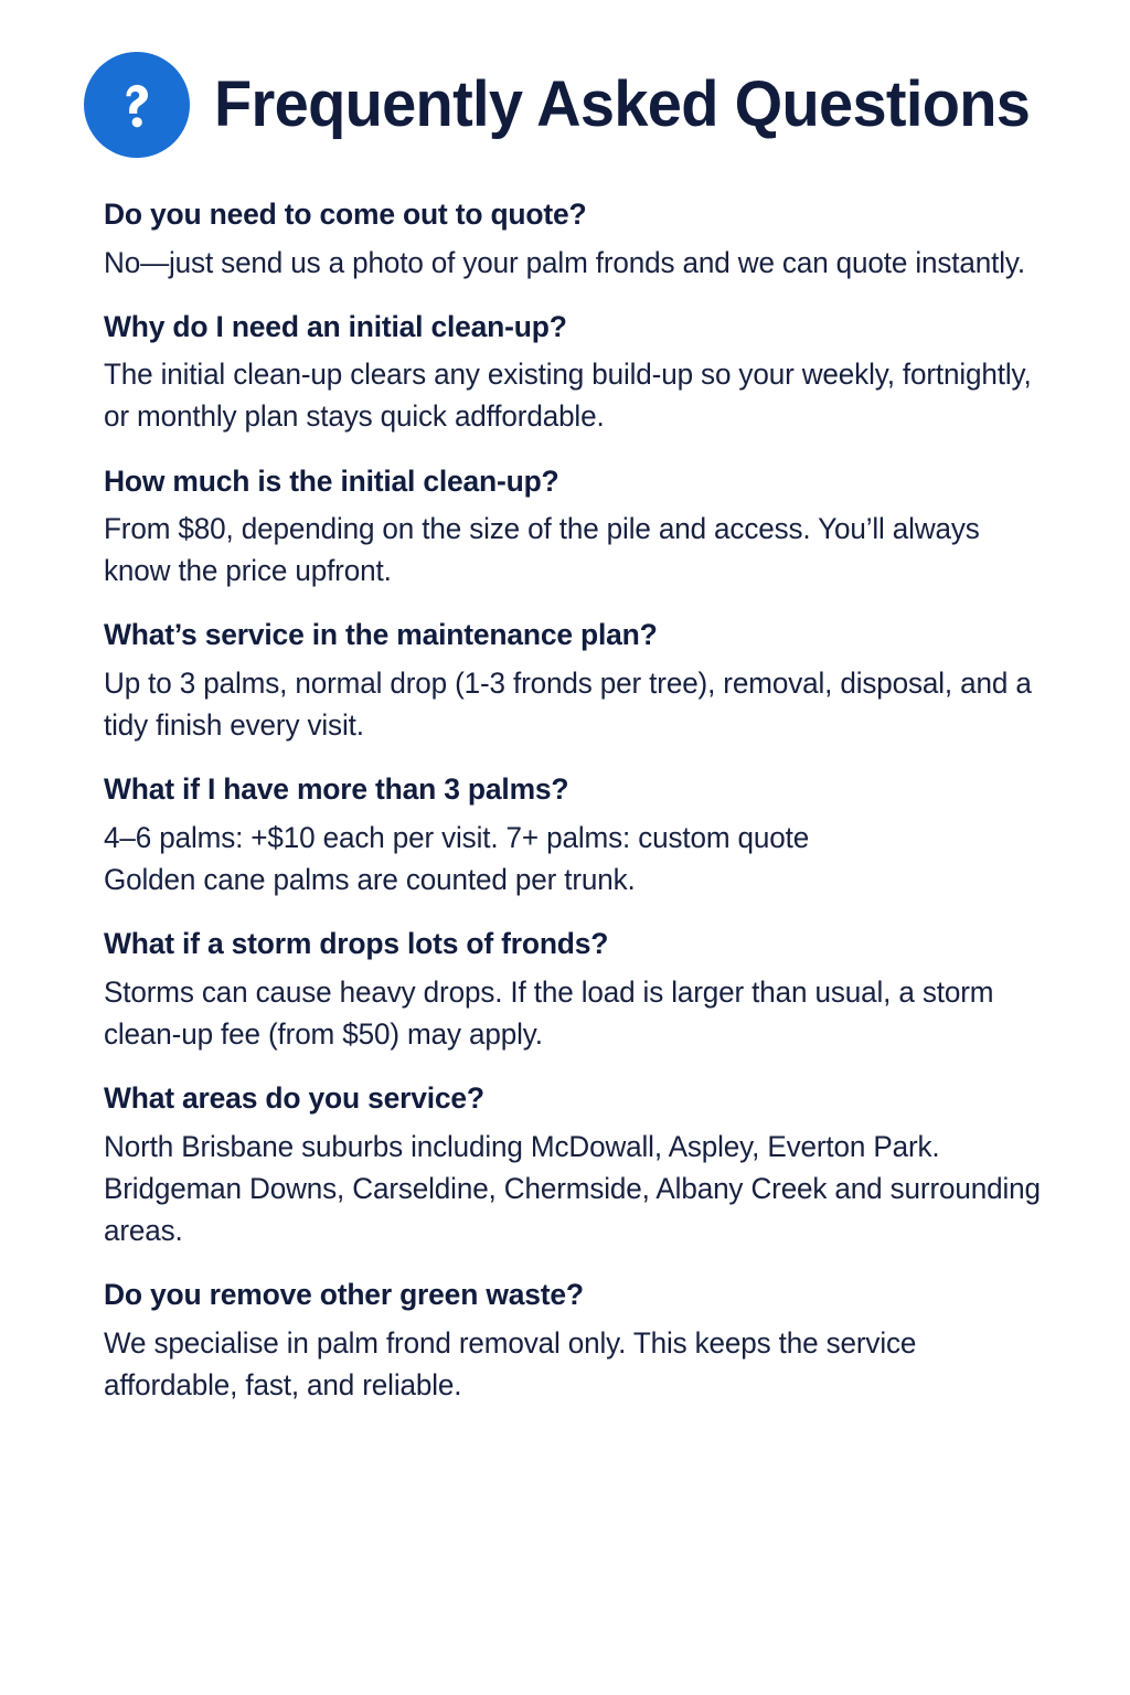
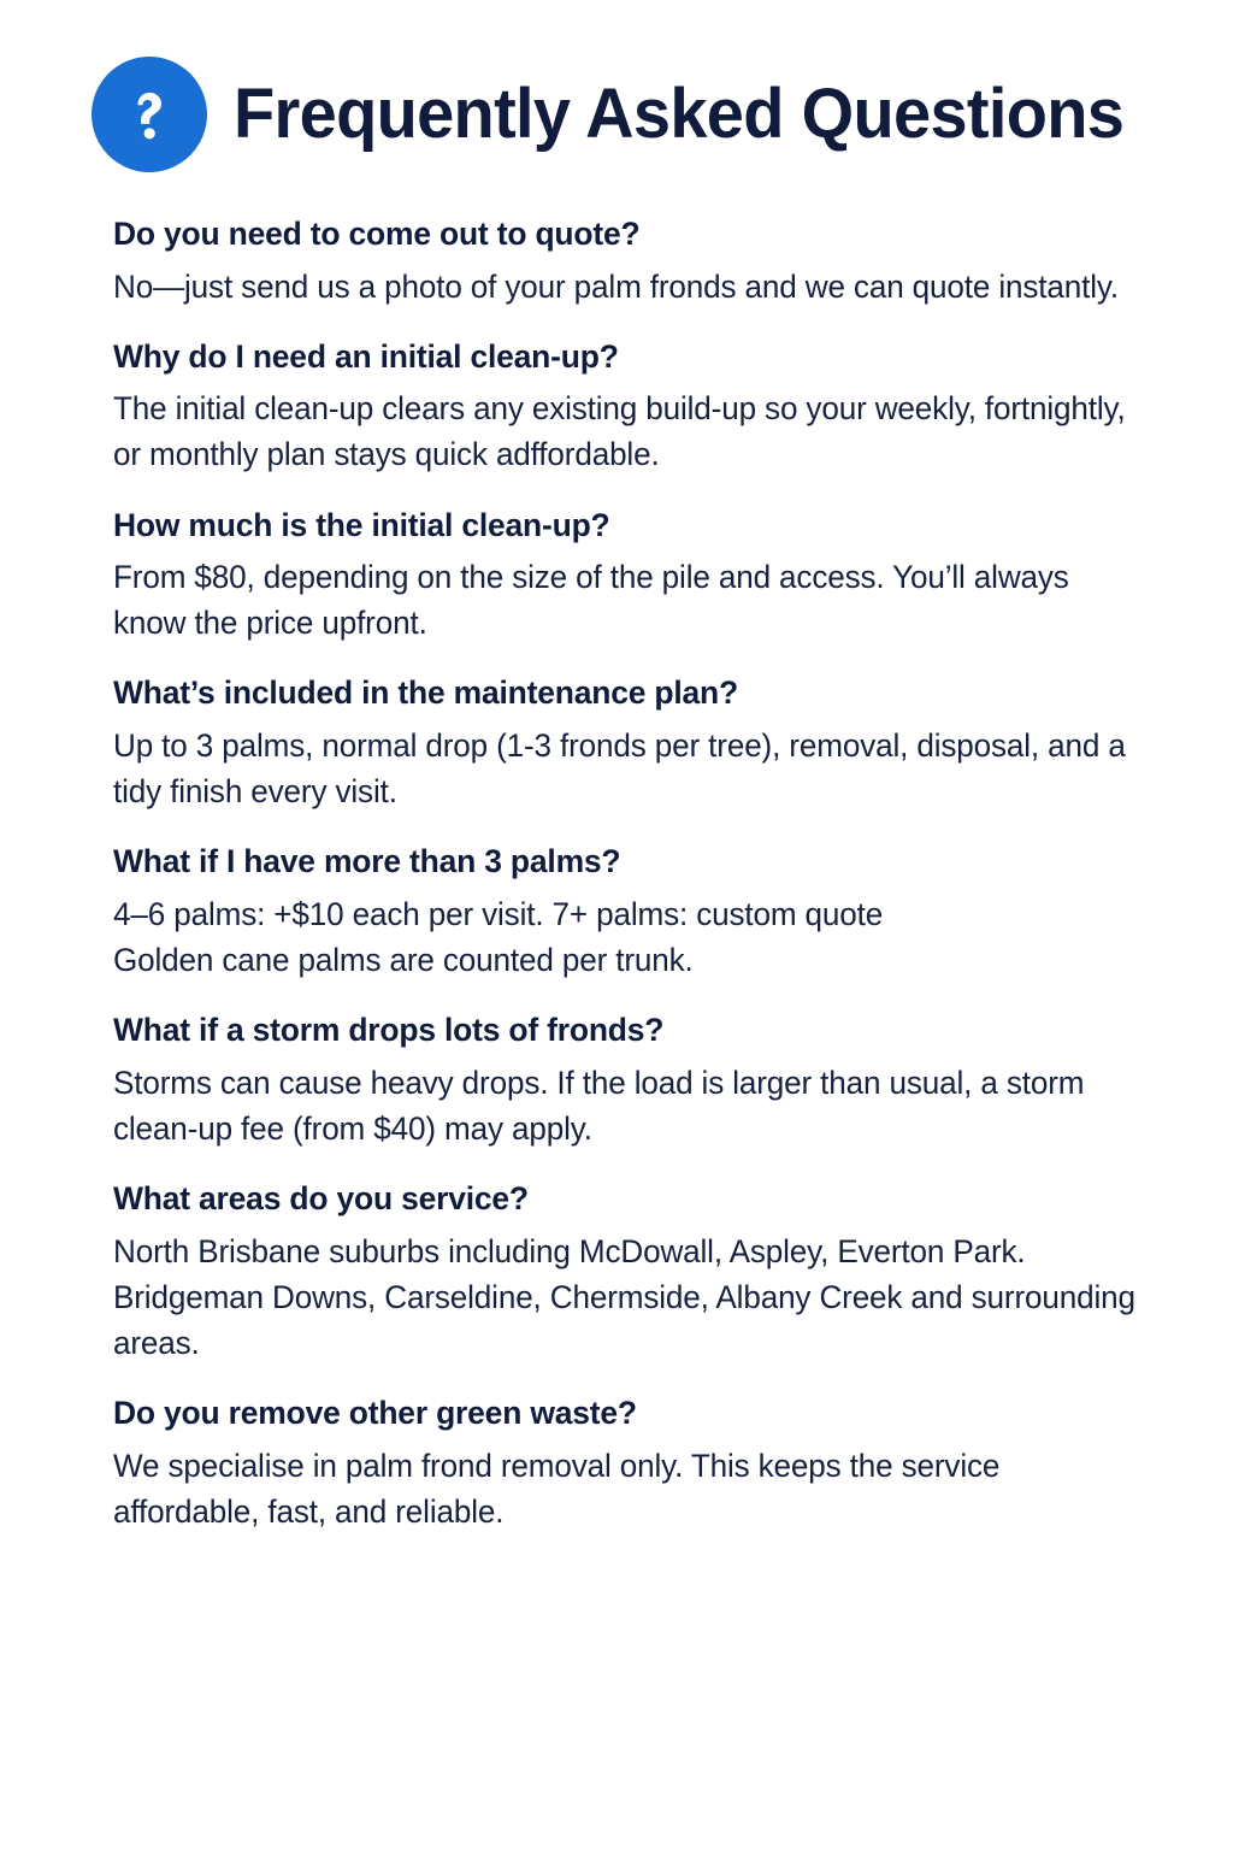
  Frequently Asked Questions
  Do you need to come out to quote?
  No—just send us a photo of your palm fronds and we can quote instantly.
  Why do I need an initial clean-up?
  The initial clean-up clears any existing build-up so your weekly, fortnightly, or monthly plan stays quick adffordable.
  How much is the initial clean-up?
  From $80, depending on the size of the pile and access. You’ll always know the price upfront.
- What’s service in the maintenance plan?
+ What’s included in the maintenance plan?
  Up to 3 palms, normal drop (1-3 fronds per tree), removal, disposal, and a tidy finish every visit.
  What if I have more than 3 palms?
  4–6 palms: +$10 each per visit. 7+ palms: custom quote
  Golden cane palms are counted per trunk.
  What if a storm drops lots of fronds?
- Storms can cause heavy drops. If the load is larger than usual, a storm clean-up fee (from $50) may apply.
+ Storms can cause heavy drops. If the load is larger than usual, a storm clean-up fee (from $40) may apply.
  What areas do you service?
  North Brisbane suburbs including McDowall, Aspley, Everton Park. Bridgeman Downs, Carseldine, Chermside, Albany Creek and surrounding areas.
  Do you remove other green waste?
  We specialise in palm frond removal only. This keeps the service affordable, fast, and reliable.
